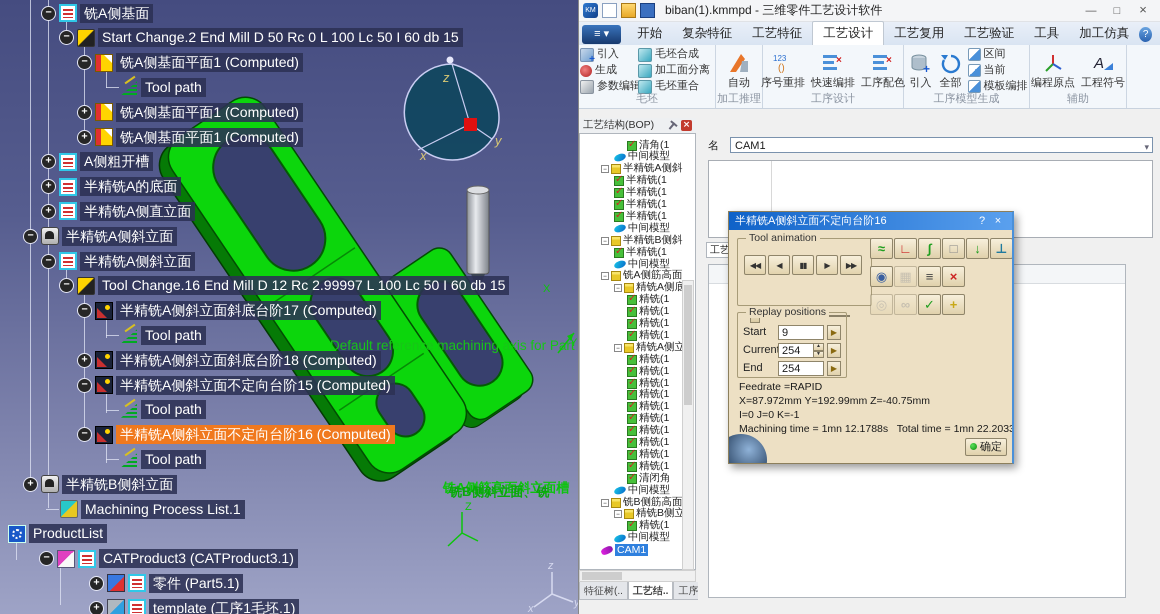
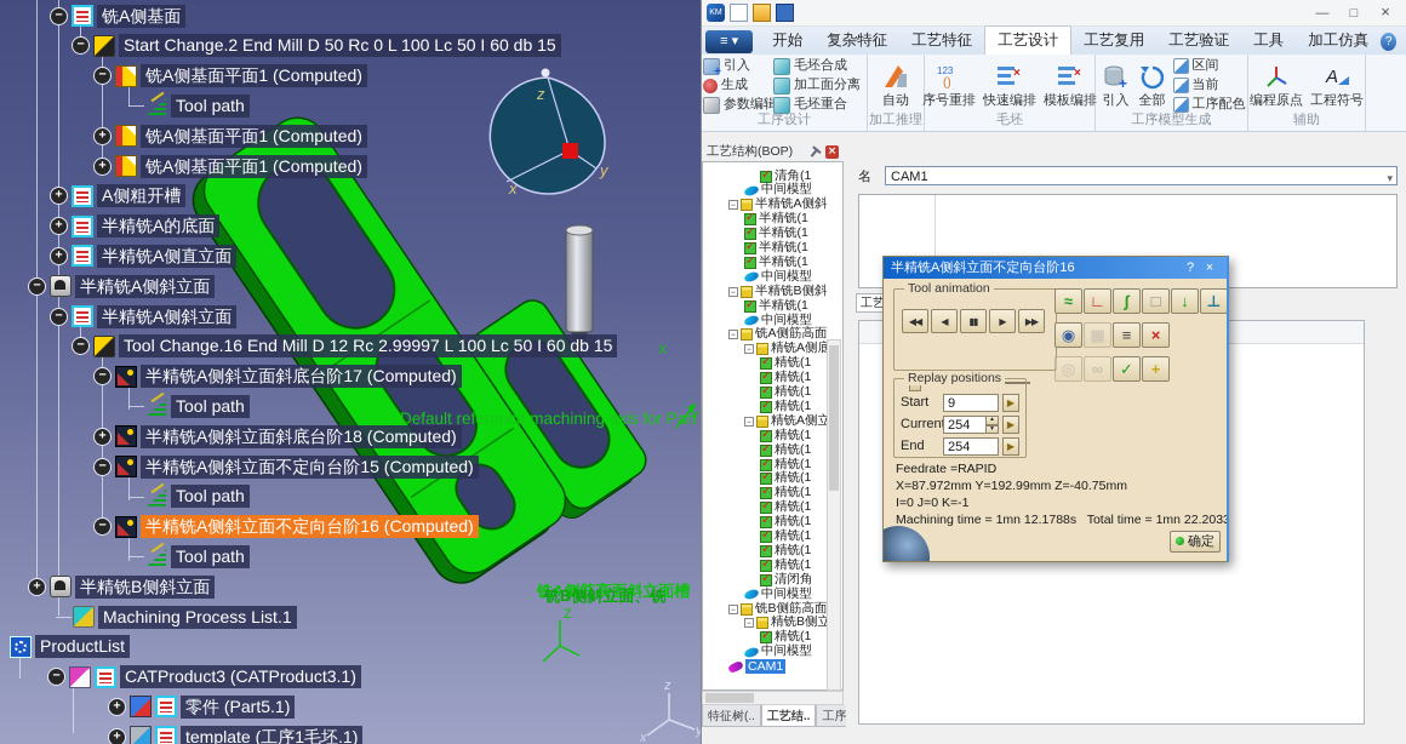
  x
  y
  z
  Default reference machining axis for Part
  铣A侧筋高面斜立面槽
  铣B侧斜立面、铣
  Y
  X
  Z
  z
  x
  y
  −
  铣A侧基面
  −
  Start Change.2 End Mill D 50 Rc 0 L 100 Lc 50 I 60 db 15
  −
  铣A侧基面平面1 (Computed)
  Tool path
  +
  铣A侧基面平面1 (Computed)
  +
  铣A侧基面平面1 (Computed)
  +
  A侧粗开槽
  +
  半精铣A的底面
  +
  半精铣A侧直立面
  −
  半精铣A侧斜立面
  −
  半精铣A侧斜立面
  −
  Tool Change.16 End Mill D 12 Rc 2.99997 L 100 Lc 50 I 60 db 15
  −
  半精铣A侧斜立面斜底台阶17 (Computed)
  Tool path
  +
  半精铣A侧斜立面斜底台阶18 (Computed)
  −
  半精铣A侧斜立面不定向台阶15 (Computed)
  Tool path
  −
  半精铣A侧斜立面不定向台阶16 (Computed)
  Tool path
  +
  半精铣B侧斜立面
  Machining Process List.1
  ProductList
  −
  CATProduct3 (CATProduct3.1)
  +
  零件 (Part5.1)
  +
  template (工序1毛坯.1)
- biban(1).kmmpd - 三维零件工艺设计软件
  — □ ×
  ≡ ▾
  开始
  复杂特征
  工艺特征
  工艺设计
  工艺复用
  工艺验证
  工具
  加工仿真
  ?
  +
  引入
  毛坯合成
  生成
  加工面分离
  参数编辑
  毛坯重合
- 毛坯
+ 工序设计
  自动
  加工推理
  123
  ()
  序号重排
  ×
  快速编排
  ×
- 工序配色
+ 模板编排
- 工序设计
+ 毛坯
  +
  引入
  全部
  区间
  当前
- 模板编排
+ 工序配色
  工序模型生成
  编程原点
  A
  工程符号
  辅助
  工艺结构(BOP)
  ×
  清角(1
  中间模型
  半精铣A侧斜
  半精铣(1
  半精铣(1
  半精铣(1
  半精铣(1
  中间模型
  半精铣B侧斜
  半精铣(1
  中间模型
  铣A侧筋高面
  精铣A侧底
  精铣(1
  精铣(1
  精铣(1
  精铣(1
  精铣A侧立
  精铣(1
  精铣(1
  精铣(1
  精铣(1
  精铣(1
  精铣(1
  精铣(1
  精铣(1
  精铣(1
  精铣(1
  清闭角
  中间模型
  铣B侧筋高面
  精铣B侧立
  精铣(1
  中间模型
  CAM1
  特征树(..
  工艺结..
  名
  CAM1
  ▾
  工艺
  半精铣A侧斜立面不定向台阶16
  ?
  ×
  Tool animation
  ◀◀
  ◀
  ▮▮
  ▶
  ▶▶
  ≈
  ∟
  ∫
  □
  ↓
  ⊥
  ◉
  ▦
  ≡
  ×
  ◎
  ∞
  ✓
  +
  Replay positions
  Start
  9
  ▶
  Curren
  254
  ▶
  End
  254
  ▶
  Feedrate =RAPID
  X=87.972mm Y=192.99mm Z=-40.75mm
  I=0 J=0 K=-1
  Machining time = 1mn 12.1788s Total time = 1mn 22.2033
  确定
